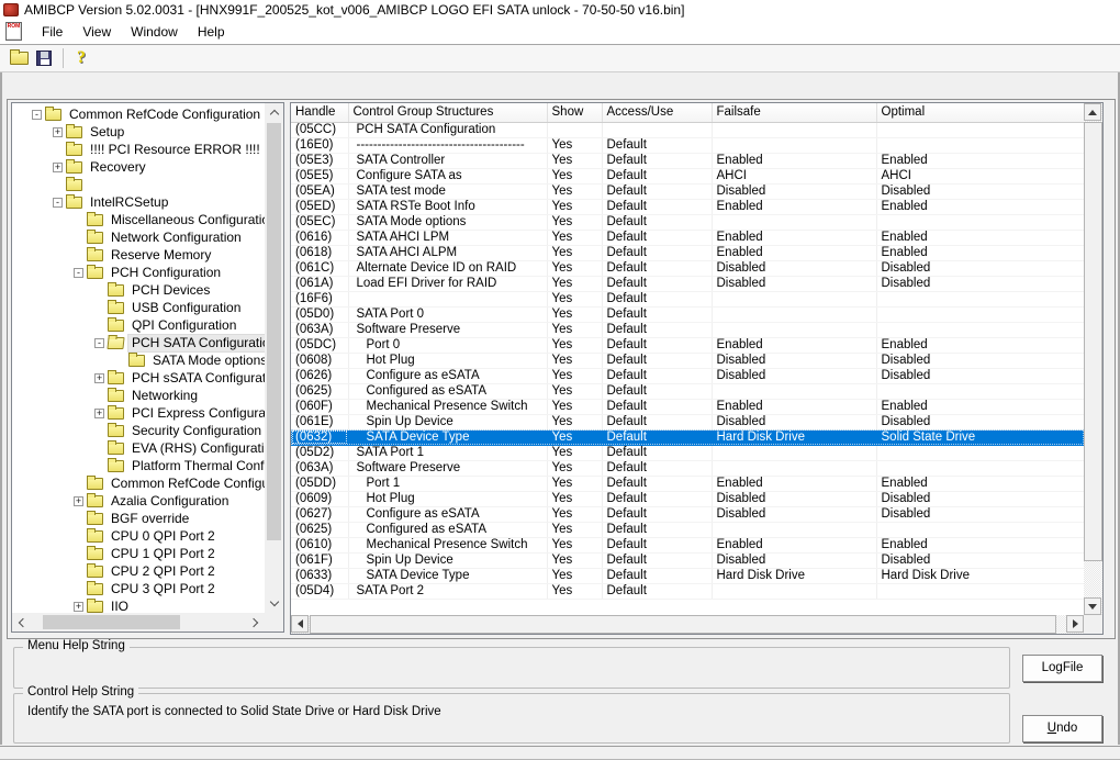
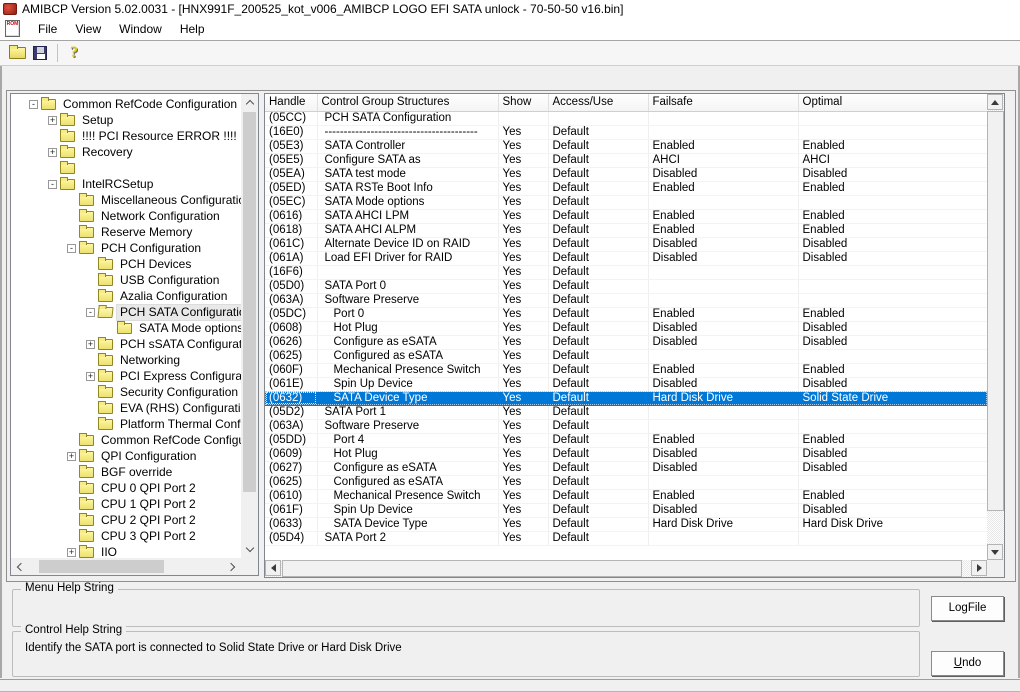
  AMIBCP Version 5.02.0031 - [HNX991F_200525_kot_v006_AMIBCP LOGO EFI SATA unlock - 70-50-50 v16.bin]
  File
  View
  Window
  Help
  ?
  -
  Common RefCode Configuration
  +
  Setup
  !!!! PCI Resource ERROR !!!!
  +
  Recovery
  -
  IntelRCSetup
  Miscellaneous Configurati
  Network Configuration
  Reserve Memory
  -
  PCH Configuration
  PCH Devices
  USB Configuration
- QPI Configuration
+ Azalia Configuration
  -
  PCH SATA Configurati
  SATA Mode option
  +
  PCH sSATA Configura
  Networking
  +
  PCI Express Configura
  Security Configuration
  EVA (RHS) Configurati
  Common RefCode Config
  +
- Azalia Configuration
+ QPI Configuration
  BGF override
  CPU 0 QPI Port 2
  CPU 1 QPI Port 2
  CPU 2 QPI Port 2
  CPU 3 QPI Port 2
  +
  IIO
  Handle	Control Group Structures	Show	Access/Use	Failsafe	Optimal
  (05CC)	PCH SATA Configuration
  (16E0)	----------------------------------------	Yes	Default
  (05E3)	SATA Controller	Yes	Default	Enabled	Enabled
  (05E5)	Configure SATA as	Yes	Default	AHCI	AHCI
  (05EA)	SATA test mode	Yes	Default	Disabled	Disabled
  (05ED)	SATA RSTe Boot Info	Yes	Default	Enabled	Enabled
  (05EC)	SATA Mode options	Yes	Default
  (0616)	SATA AHCI LPM	Yes	Default	Enabled	Enabled
  (0618)	SATA AHCI ALPM	Yes	Default	Enabled	Enabled
  (061C)	Alternate Device ID on RAID	Yes	Default	Disabled	Disabled
  (061A)	Load EFI Driver for RAID	Yes	Default	Disabled	Disabled
  (16F6)		Yes	Default
  (05D0)	SATA Port 0	Yes	Default
  (063A)	Software Preserve	Yes	Default
  (05DC)	Port 0	Yes	Default	Enabled	Enabled
  (0608)	Hot Plug	Yes	Default	Disabled	Disabled
  (0626)	Configure as eSATA	Yes	Default	Disabled	Disabled
  (0625)	Configured as eSATA	Yes	Default
  (060F)	Mechanical Presence Switch	Yes	Default	Enabled	Enabled
  (061E)	Spin Up Device	Yes	Default	Disabled	Disabled
  (0632)	SATA Device Type	Yes	Default	Hard Disk Drive	Solid State Drive
  (05D2)	SATA Port 1	Yes	Default
  (063A)	Software Preserve	Yes	Default
- (05DD)	Port 1	Yes	Default	Enabled	Enabled
+ (05DD)	Port 4	Yes	Default	Enabled	Enabled
  (0609)	Hot Plug	Yes	Default	Disabled	Disabled
  (0627)	Configure as eSATA	Yes	Default	Disabled	Disabled
  (0625)	Configured as eSATA	Yes	Default
  (0610)	Mechanical Presence Switch	Yes	Default	Enabled	Enabled
  (061F)	Spin Up Device	Yes	Default	Disabled	Disabled
  (0633)	SATA Device Type	Yes	Default	Hard Disk Drive	Hard Disk Drive
  (05D4)	SATA Port 2	Yes	Default
  Menu Help String
  LogFile
  Control Help String
  Identify the SATA port is connected to Solid State Drive or Hard Disk Drive
  Undo
